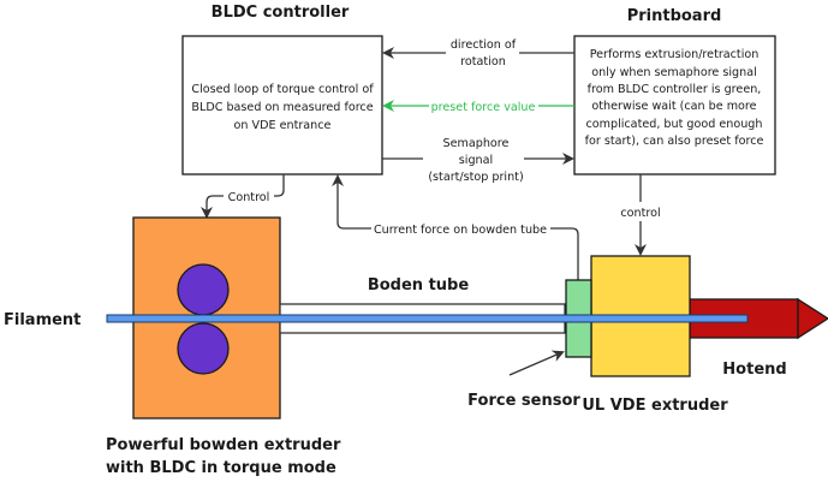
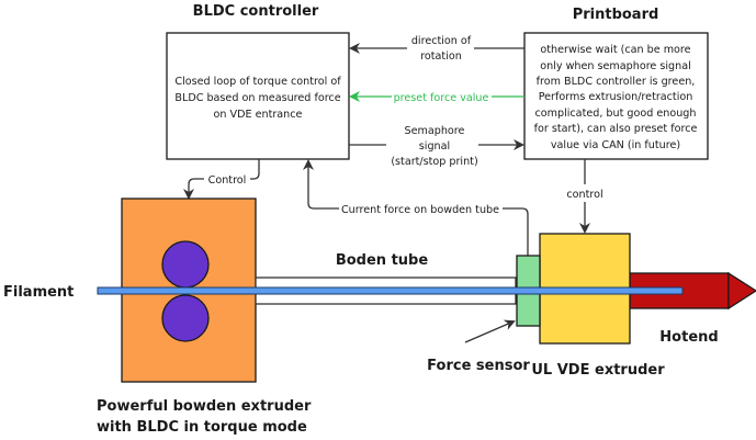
  BLDC controller
  Printboard
  Closed loop of torque control of
  BLDC based on measured force
  on VDE entrance
- Performs extrusion/retraction
+ otherwise wait (can be more
  only when semaphore signal
  from BLDC controller is green,
- otherwise wait (can be more
+ Performs extrusion/retraction
  complicated, but good enough
  for start), can also preset force
+ value via CAN (in future)
  direction of
  rotation
  preset force value
  Semaphore
  signal
  (start/stop print)
  Control
  Current force on bowden tube
  control
  Boden tube
  Filament
  Hotend
  Force sensor
  UL VDE extruder
  Powerful bowden extruder
  with BLDC in torque mode
